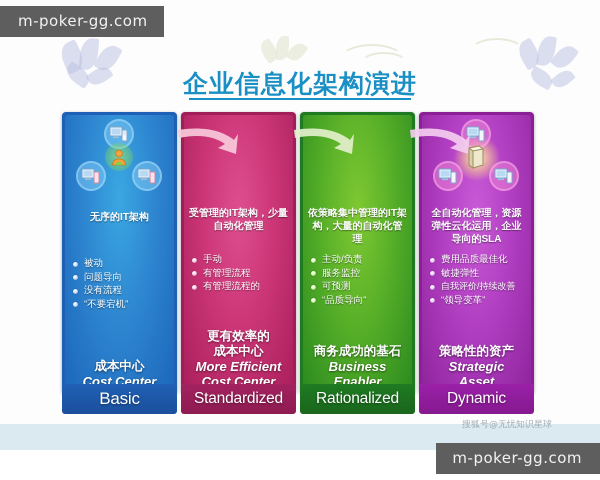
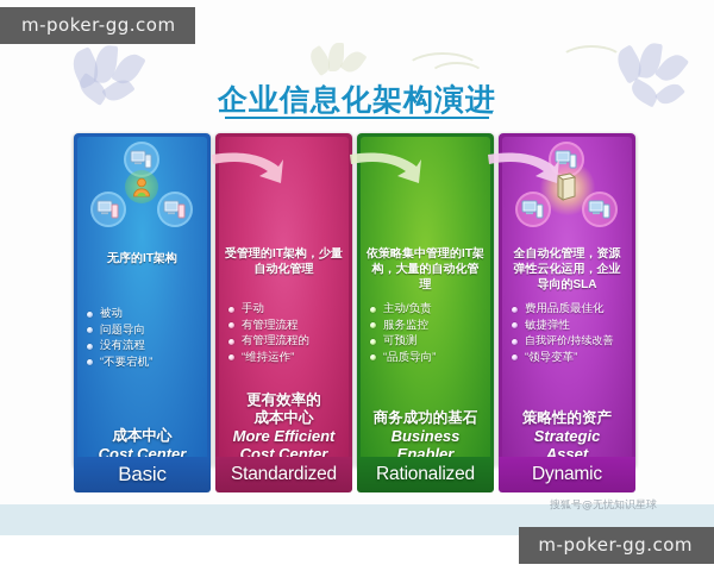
  企业信息化架构演进
  无序的IT架构
  被动
  问题导向
  没有流程
  “不要宕机”
  成本中心
  Cost Center
  受管理的IT架构，少量自动化管理
  手动
  有管理流程
  有管理流程的
+ “维持运作”
  更有效率的
  成本中心
  More Efficient
  Cost Center
  依策略集中管理的IT架构，大量的自动化管理
  主动/负责
  服务监控
  可预测
  “品质导向”
  商务成功的基石
  Business
  Enabler
  全自动化管理，资源弹性云化运用，企业导向的SLA
  费用品质最佳化
  敏捷弹性
  自我评价/持续改善
  “领导变革”
  策略性的资产
  Strategic
  Asset
  Basic
  Standardized
  Rationalized
  Dynamic
  搜狐号@无忧知识星球
  m-poker-gg.com
  m-poker-gg.com
